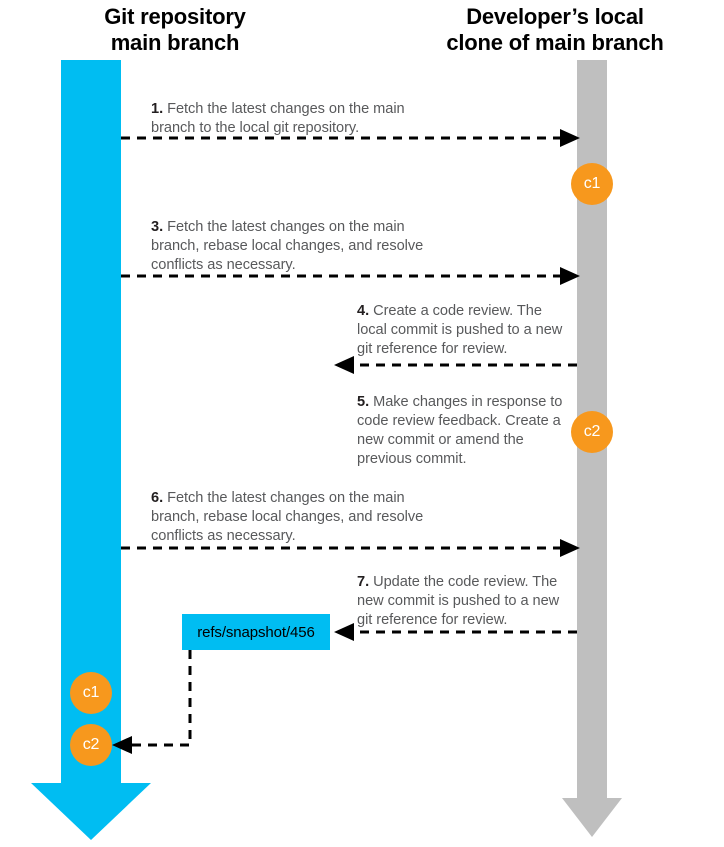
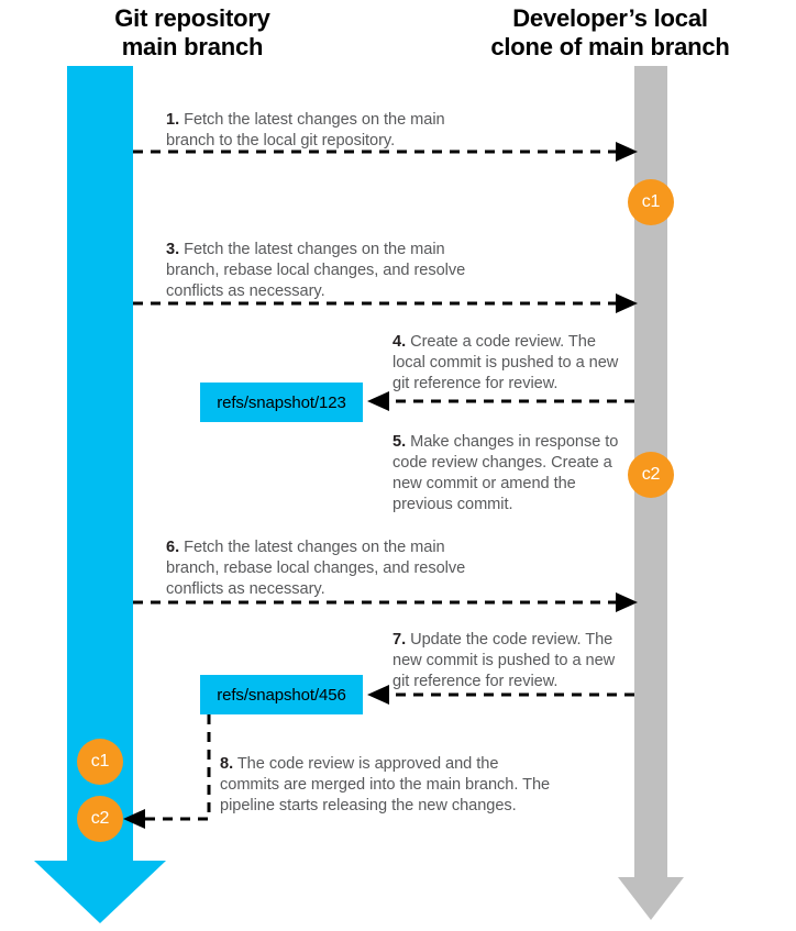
  Git repository
  main branch
  Developer’s local
  clone of main branch
  1. Fetch the latest changes on the main branch to the local git repository.
  3. Fetch the latest changes on the main branch, rebase local changes, and resolve conflicts as necessary.
  4. Create a code review. The local commit is pushed to a new git reference for review.
- 5. Make changes in response to code review feedback. Create a new commit or amend the previous commit.
+ 5. Make changes in response to code review changes. Create a new commit or amend the previous commit.
  6. Fetch the latest changes on the main branch, rebase local changes, and resolve conflicts as necessary.
  7. Update the code review. The new commit is pushed to a new git reference for review.
+ 8. The code review is approved and the commits are merged into the main branch. The pipeline starts releasing the new changes.
+ refs/snapshot/123
  refs/snapshot/456
  c1
  c2
  c1
  c2
